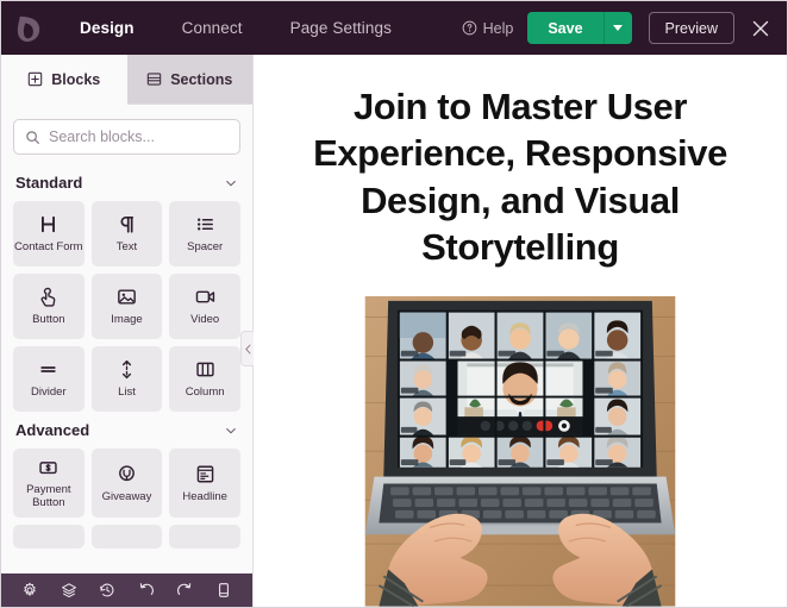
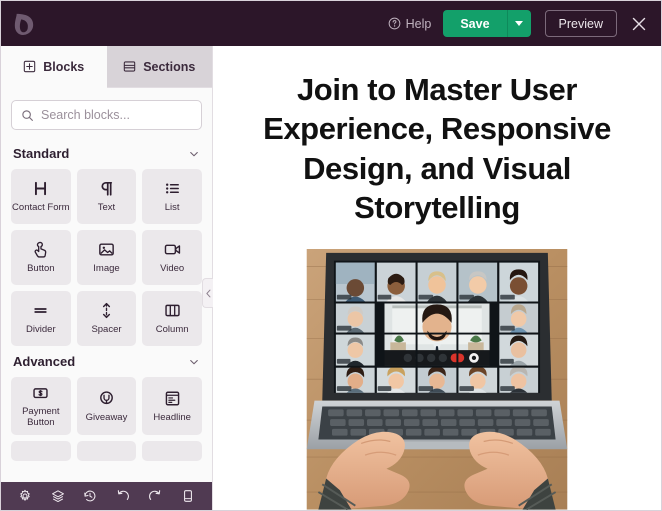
- Design
- Connect
- Page Settings
  Help
  Save
  Preview
  Blocks
  Sections
  Search blocks...
  Standard
  Contact Form
  Text
- Spacer
+ List
  Button
  Image
  Video
  Divider
- List
+ Spacer
  Column
  Advanced
  Payment Button
  Giveaway
  Headline
  Join to Master User Experience, Responsive Design, and Visual Storytelling
